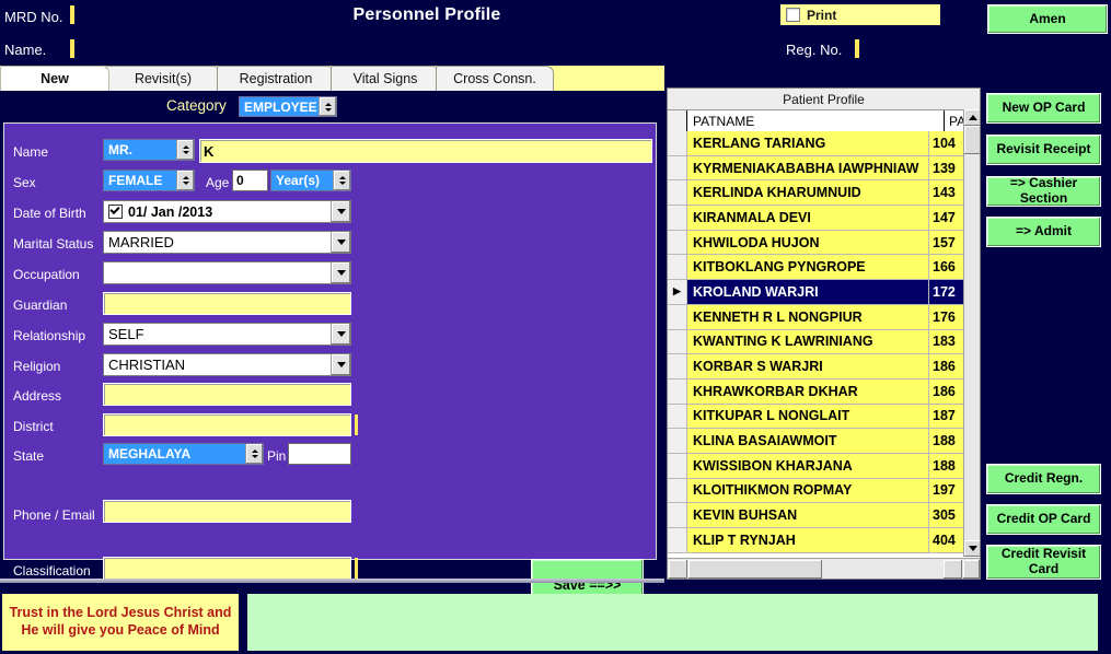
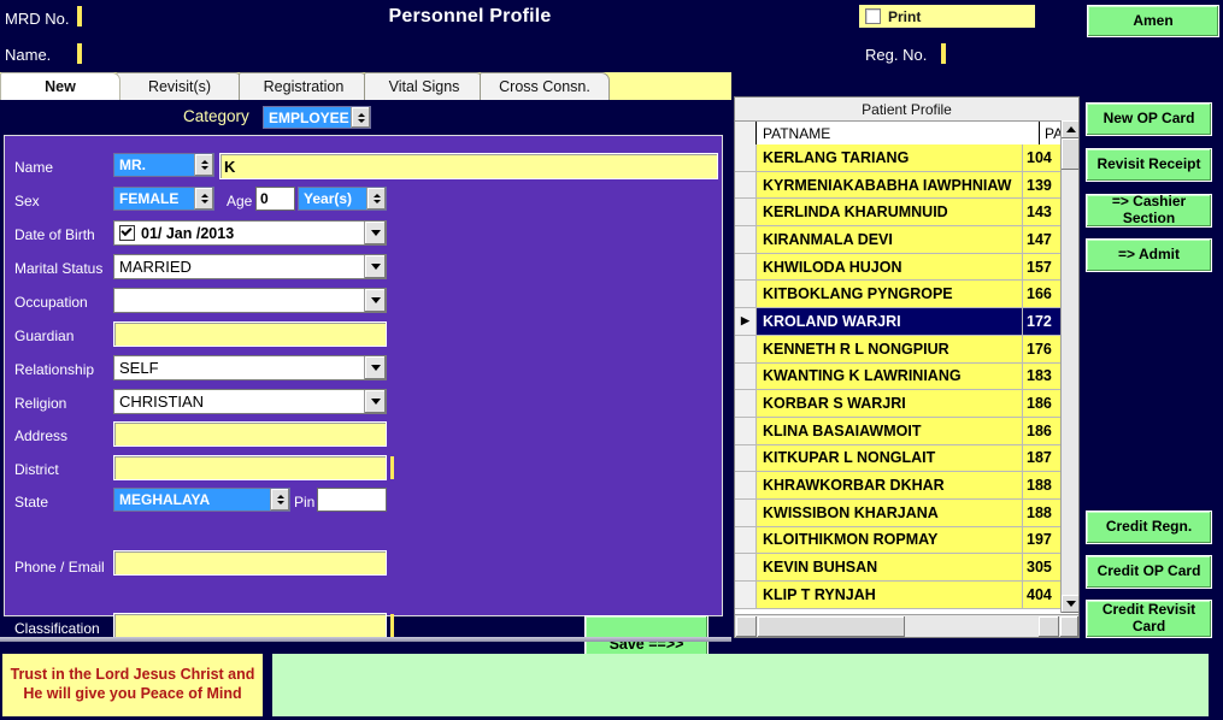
  MRD No.
  Name.
  Personnel Profile
  Print
  Reg. No.
  Amen
  New
  Revisit(s)
  Registration
  Vital Signs
  Cross Consn.
  Category
  EMPLOYEE
  Name
  MR.
  K
  Sex
  FEMALE
  Age
  0
  Year(s)
  Date of Birth
  01/ Jan /2013
  Marital Status
  MARRIED
  Occupation
  Guardian
  Relationship
  SELF
  Religion
  CHRISTIAN
  Address
  District
  State
  MEGHALAYA
  Pin
  Phone / Email
  Classification
  Save ==>>
  Patient Profile
  PATNAME
  PA
  KERLANG TARIANG
  104
  KYRMENIAKABABHA IAWPHNIAW
  139
  KERLINDA KHARUMNUID
  143
  KIRANMALA DEVI
  147
  KHWILODA HUJON
  157
  KITBOKLANG PYNGROPE
  166
  ▶
  KROLAND WARJRI
  172
  KENNETH R L NONGPIUR
  176
  KWANTING K LAWRINIANG
  183
  KORBAR S WARJRI
  186
- KHRAWKORBAR DKHAR
+ KLINA BASAIAWMOIT
  186
  KITKUPAR L NONGLAIT
  187
- KLINA BASAIAWMOIT
+ KHRAWKORBAR DKHAR
  188
  KWISSIBON KHARJANA
  188
  KLOITHIKMON ROPMAY
  197
  KEVIN BUHSAN
  305
  KLIP T RYNJAH
  404
  New OP Card
  Revisit Receipt
  => Cashier Section
  => Admit
  Credit Regn.
  Credit OP Card
  Credit Revisit Card
  Trust in the Lord Jesus Christ and
  He will give you Peace of Mind
